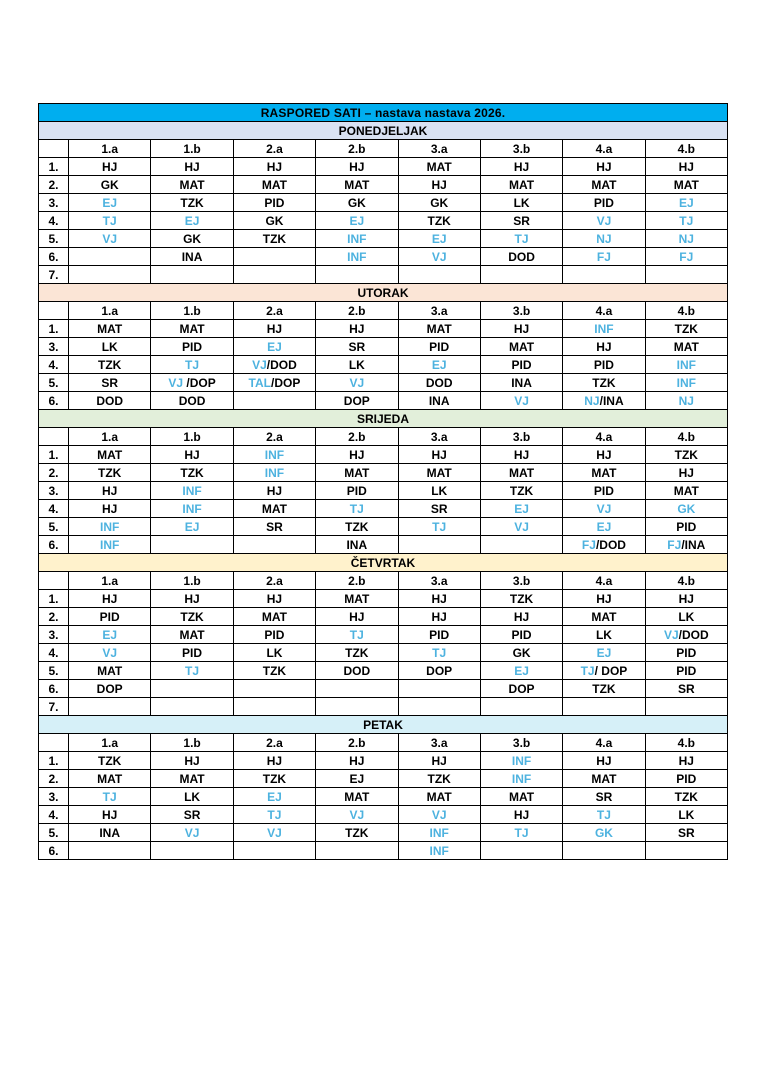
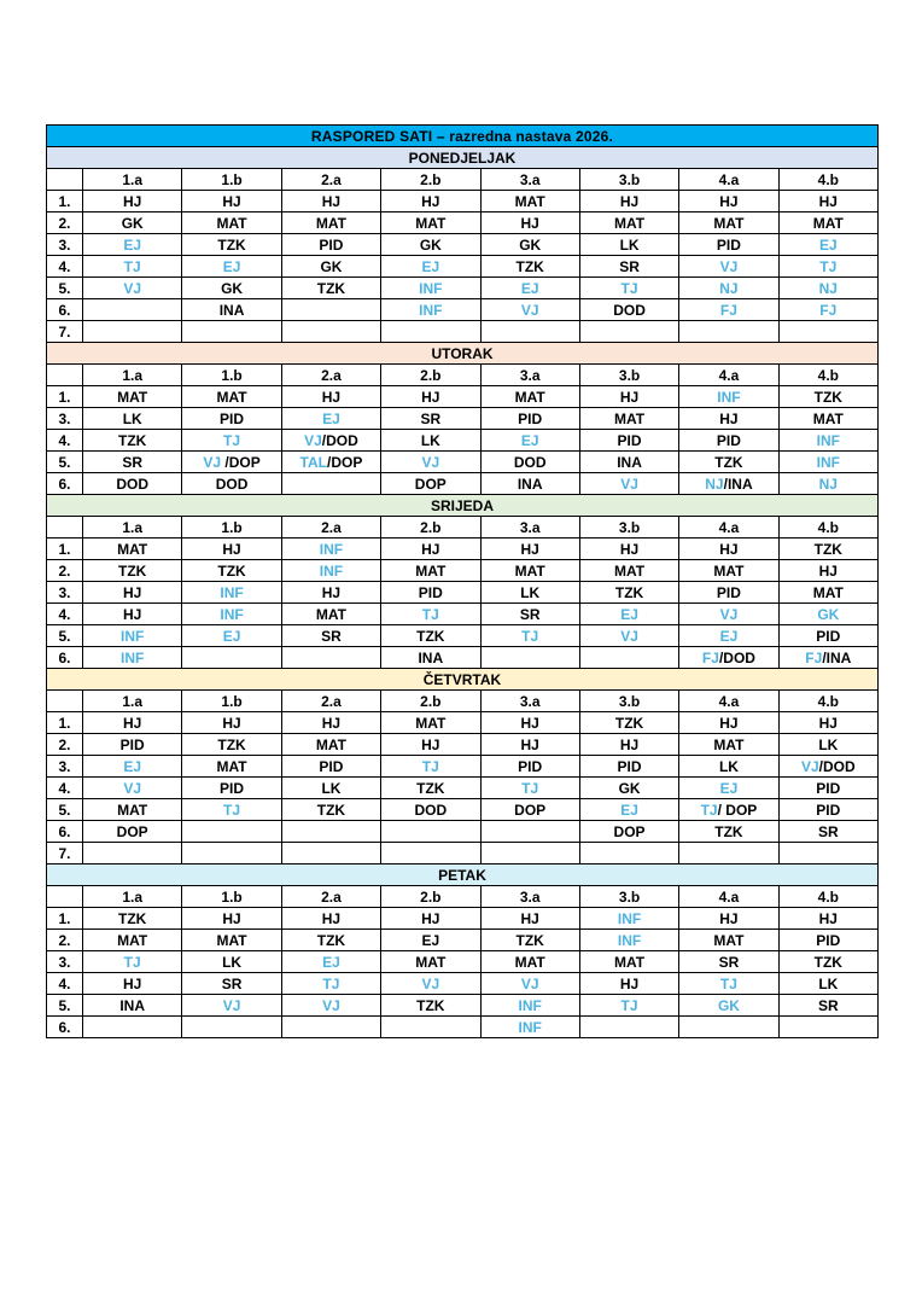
- RASPORED SATI – nastava nastava 2026.
+ RASPORED SATI – razredna nastava 2026.
  PONEDJELJAK
  	1.a	1.b	2.a	2.b	3.a	3.b	4.a	4.b
  1.	HJ	HJ	HJ	HJ	MAT	HJ	HJ	HJ
  2.	GK	MAT	MAT	MAT	HJ	MAT	MAT	MAT
  3.	EJ	TZK	PID	GK	GK	LK	PID	EJ
  4.	TJ	EJ	GK	EJ	TZK	SR	VJ	TJ
  5.	VJ	GK	TZK	INF	EJ	TJ	NJ	NJ
  6.		INA		INF	VJ	DOD	FJ	FJ
  7.
  UTORAK
  	1.a	1.b	2.a	2.b	3.a	3.b	4.a	4.b
  1.	MAT	MAT	HJ	HJ	MAT	HJ	INF	TZK
  3.	LK	PID	EJ	SR	PID	MAT	HJ	MAT
  4.	TZK	TJ	VJ/DOD	LK	EJ	PID	PID	INF
  5.	SR	VJ /DOP	TAL/DOP	VJ	DOD	INA	TZK	INF
  6.	DOD	DOD		DOP	INA	VJ	NJ/INA	NJ
  SRIJEDA
  	1.a	1.b	2.a	2.b	3.a	3.b	4.a	4.b
  1.	MAT	HJ	INF	HJ	HJ	HJ	HJ	TZK
  2.	TZK	TZK	INF	MAT	MAT	MAT	MAT	HJ
  3.	HJ	INF	HJ	PID	LK	TZK	PID	MAT
  4.	HJ	INF	MAT	TJ	SR	EJ	VJ	GK
  5.	INF	EJ	SR	TZK	TJ	VJ	EJ	PID
  6.	INF			INA			FJ/DOD	FJ/INA
  ČETVRTAK
  	1.a	1.b	2.a	2.b	3.a	3.b	4.a	4.b
  1.	HJ	HJ	HJ	MAT	HJ	TZK	HJ	HJ
  2.	PID	TZK	MAT	HJ	HJ	HJ	MAT	LK
  3.	EJ	MAT	PID	TJ	PID	PID	LK	VJ/DOD
  4.	VJ	PID	LK	TZK	TJ	GK	EJ	PID
  5.	MAT	TJ	TZK	DOD	DOP	EJ	TJ/ DOP	PID
  6.	DOP					DOP	TZK	SR
  7.
  PETAK
  	1.a	1.b	2.a	2.b	3.a	3.b	4.a	4.b
  1.	TZK	HJ	HJ	HJ	HJ	INF	HJ	HJ
  2.	MAT	MAT	TZK	EJ	TZK	INF	MAT	PID
  3.	TJ	LK	EJ	MAT	MAT	MAT	SR	TZK
  4.	HJ	SR	TJ	VJ	VJ	HJ	TJ	LK
  5.	INA	VJ	VJ	TZK	INF	TJ	GK	SR
  6.					INF
